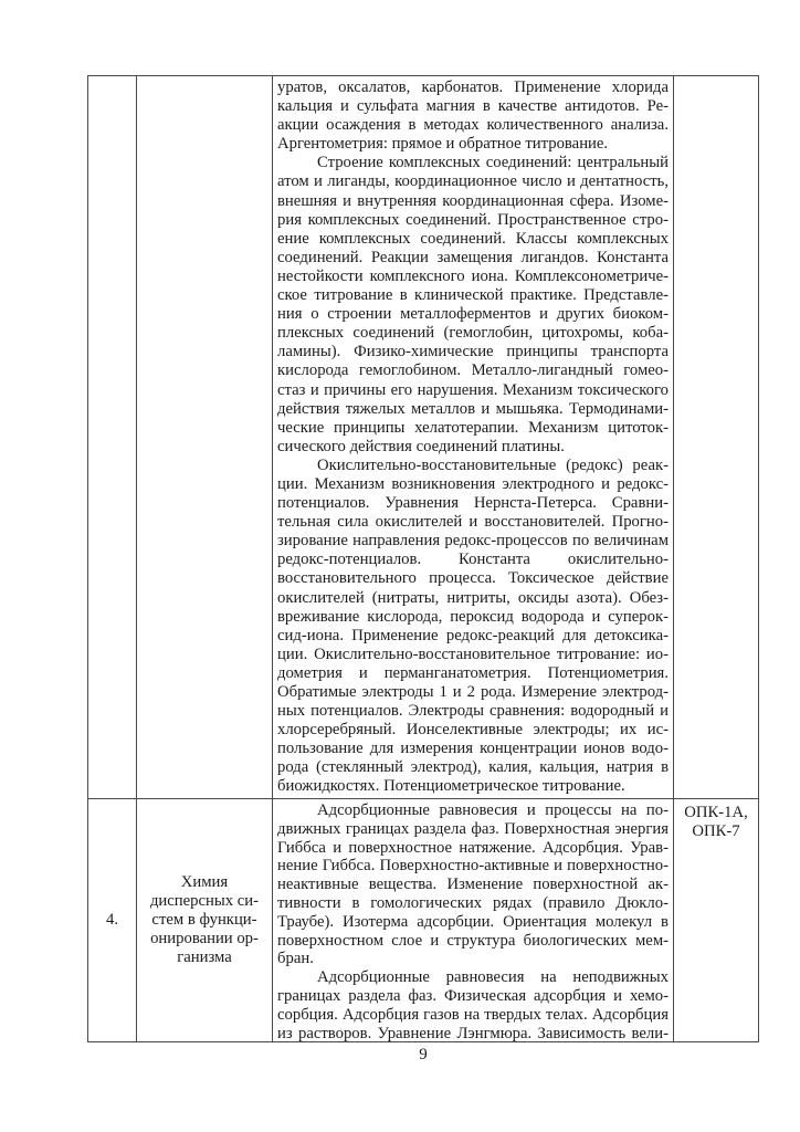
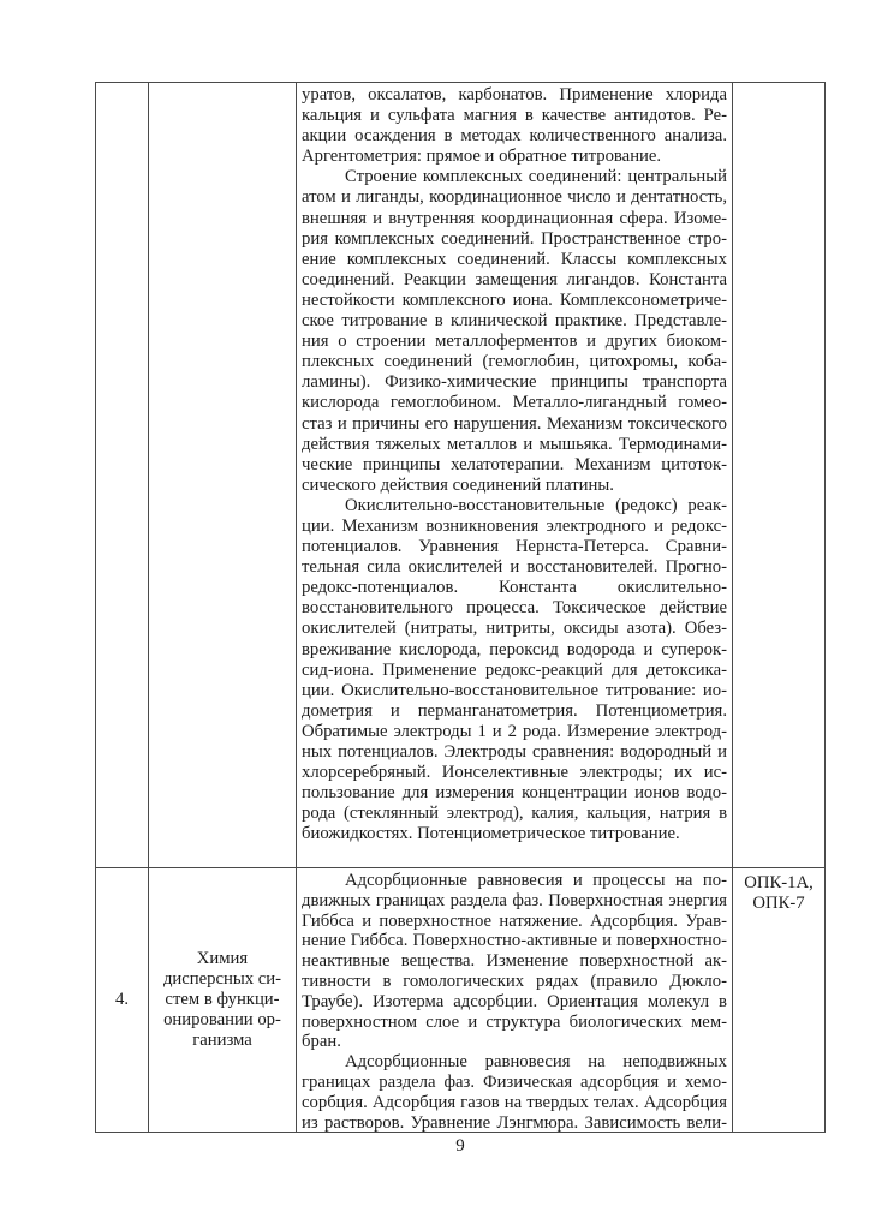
  уратов, оксалатов, карбонатов. Применение хлорида
  кальция и сульфата магния в качестве антидотов. Ре-
  акции осаждения в методах количественного анализа.
  Аргентометрия: прямое и обратное титрование.
  Строение комплексных соединений: центральный
  атом и лиганды, координационное число и дентатность,
  внешняя и внутренняя координационная сфера. Изоме-
  рия комплексных соединений. Пространственное стро-
  ение комплексных соединений. Классы комплексных
  соединений. Реакции замещения лигандов. Константа
  нестойкости комплексного иона. Комплексонометриче-
  ское титрование в клинической практике. Представле-
  ния о строении металлоферментов и других биоком-
  плексных соединений (гемоглобин, цитохромы, коба-
  ламины). Физико-химические принципы транспорта
  кислорода гемоглобином. Металло-лигандный гомео-
  стаз и причины его нарушения. Механизм токсического
  действия тяжелых металлов и мышьяка. Термодинами-
  ческие принципы хелатотерапии. Механизм цитоток-
  сического действия соединений платины.
  Окислительно-восстановительные (редокс) реак-
  ции. Механизм возникновения электродного и редокс-
  потенциалов. Уравнения Нернста-Петерса. Сравни-
  тельная сила окислителей и восстановителей. Прогно-
- зирование направления редокс-процессов по величинам
  редокс-потенциалов. Константа окислительно-
  восстановительного процесса. Токсическое действие
  окислителей (нитраты, нитриты, оксиды азота). Обез-
  вреживание кислорода, пероксид водорода и суперок-
  сид-иона. Применение редокс-реакций для детоксика-
  ции. Окислительно-восстановительное титрование: ио-
  дометрия и перманганатометрия. Потенциометрия.
  Обратимые электроды 1 и 2 рода. Измерение электрод-
  ных потенциалов. Электроды сравнения: водородный и
  хлорсеребряный. Ионселективные электроды; их ис-
  пользование для измерения концентрации ионов водо-
  рода (стеклянный электрод), калия, кальция, натрия в
  биожидкостях. Потенциометрическое титрование.
  4.
  Химия
  дисперсных си-
  стем в функци-
  онировании ор-
  ганизма
  Адсорбционные равновесия и процессы на по-
  движных границах раздела фаз. Поверхностная энергия
  Гиббса и поверхностное натяжение. Адсорбция. Урав-
  нение Гиббса. Поверхностно-активные и поверхностно-
  неактивные вещества. Изменение поверхностной ак-
  тивности в гомологических рядах (правило Дюкло-
  Траубе). Изотерма адсорбции. Ориентация молекул в
  поверхностном слое и структура биологических мем-
  бран.
  Адсорбционные равновесия на неподвижных
  границах раздела фаз. Физическая адсорбция и хемо-
  сорбция. Адсорбция газов на твердых телах. Адсорбция
  из растворов. Уравнение Лэнгмюра. Зависимость вели-
  ОПК-1А,
  ОПК-7
  9
